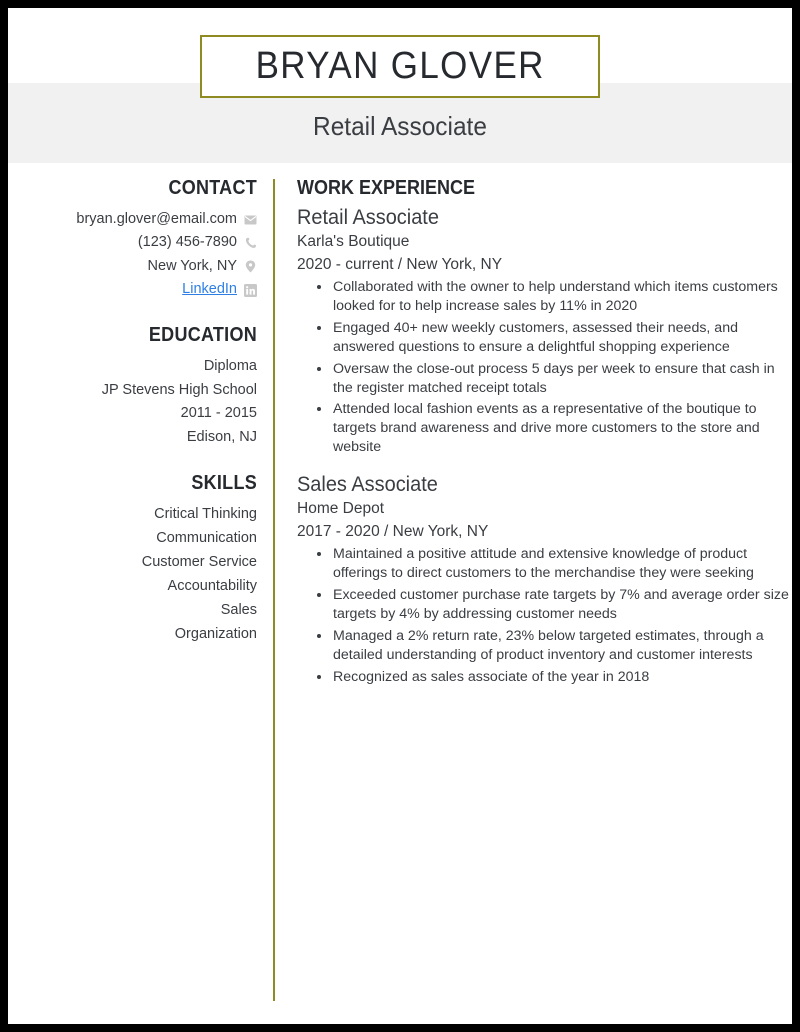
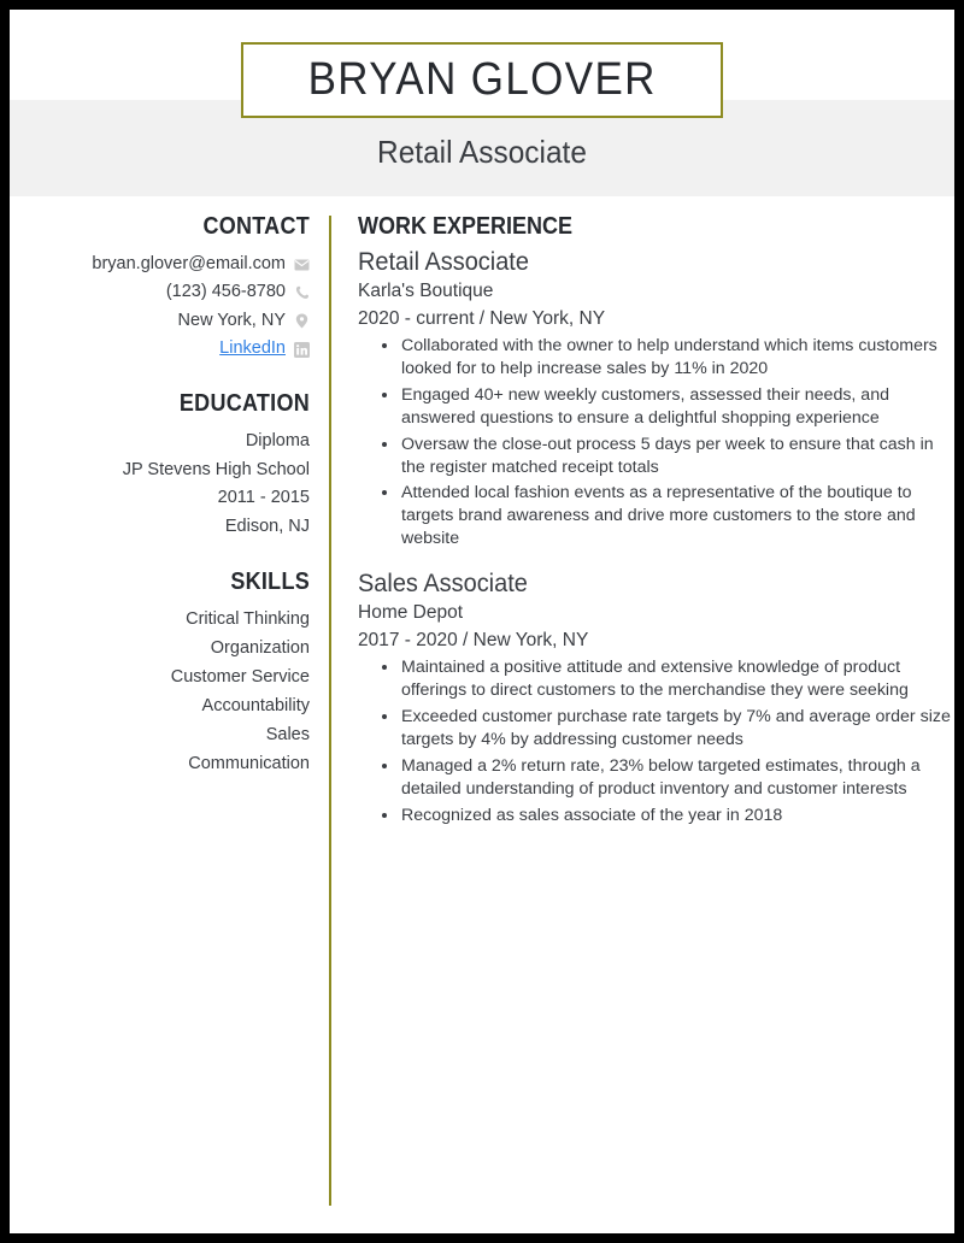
  BRYAN GLOVER
  Retail Associate
  CONTACT
  bryan.glover@email.com
- (123) 456-7890
+ (123) 456-8780
  New York, NY
  LinkedIn
  EDUCATION
  Diploma
  JP Stevens High School
  2011 - 2015
  Edison, NJ
  SKILLS
  Critical Thinking
- Communication
+ Organization
  Customer Service
  Accountability
  Sales
- Organization
+ Communication
  WORK EXPERIENCE
  Retail Associate
  Karla's Boutique
  2020 - current / New York, NY
  Collaborated with the owner to help understand which items customers looked for to help increase sales by 11% in 2020
  Engaged 40+ new weekly customers, assessed their needs, and answered questions to ensure a delightful shopping experience
  Oversaw the close-out process 5 days per week to ensure that cash in the register matched receipt totals
  Attended local fashion events as a representative of the boutique to targets brand awareness and drive more customers to the store and website
  Sales Associate
  Home Depot
  2017 - 2020 / New York, NY
  Maintained a positive attitude and extensive knowledge of product offerings to direct customers to the merchandise they were seeking
  Exceeded customer purchase rate targets by 7% and average order size targets by 4% by addressing customer needs
  Managed a 2% return rate, 23% below targeted estimates, through a detailed understanding of product inventory and customer interests
  Recognized as sales associate of the year in 2018
